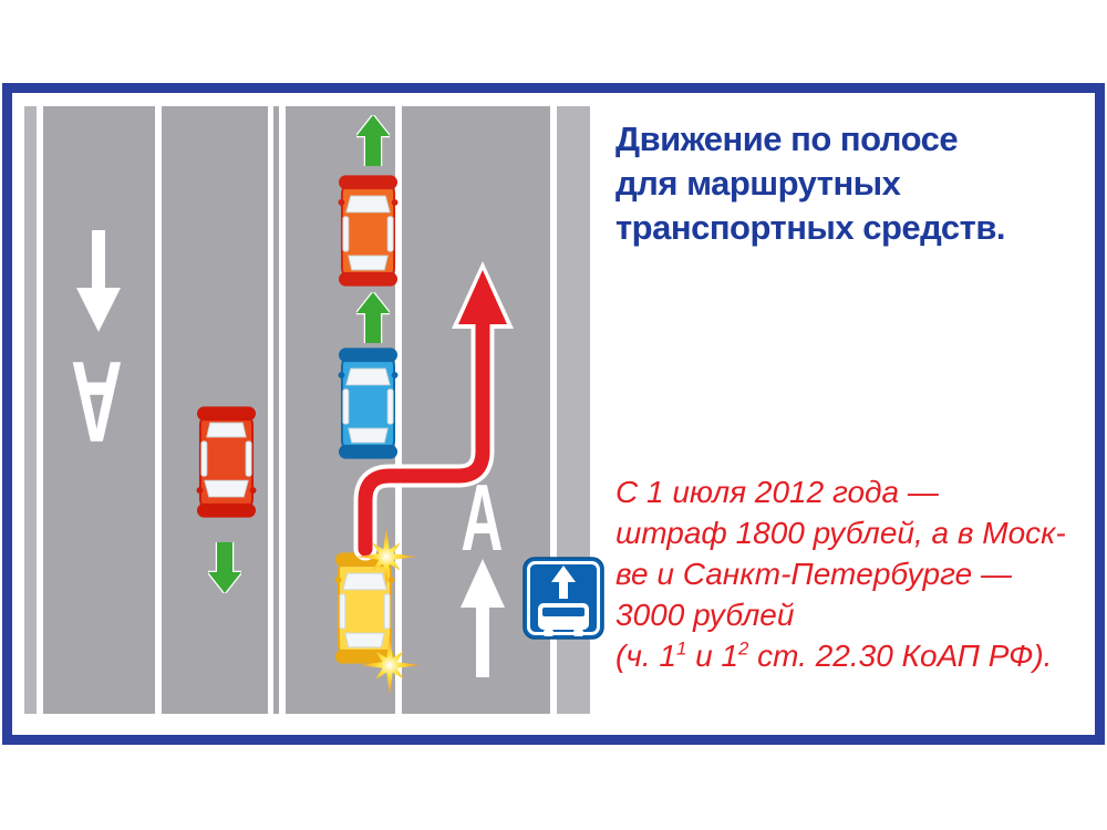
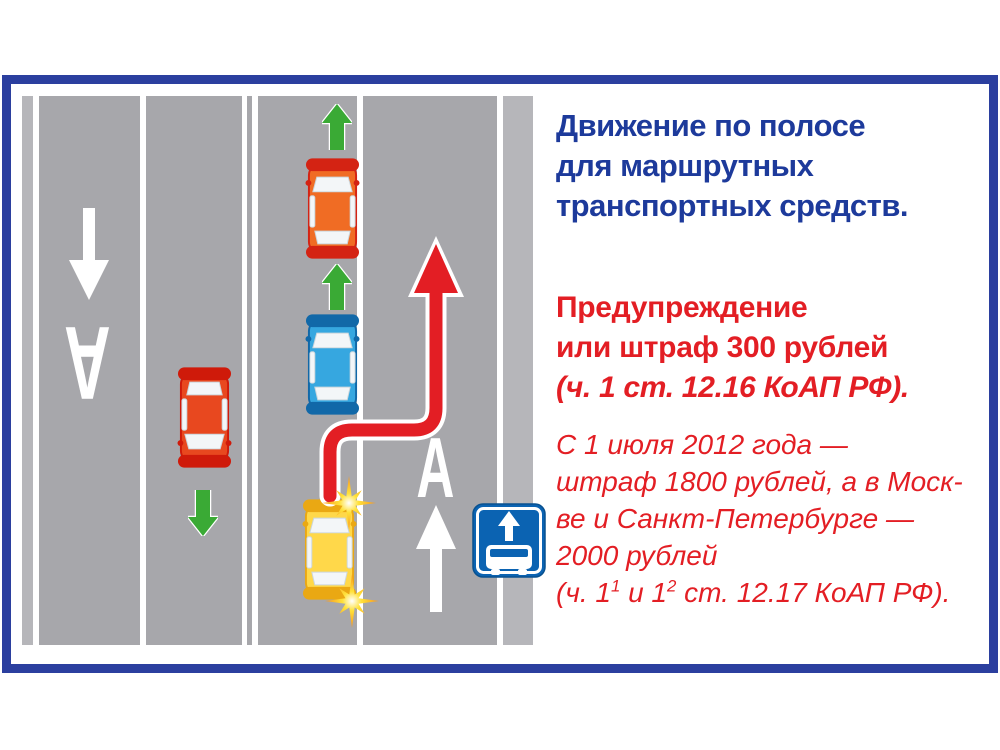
  А
  Движение по полосе
  для маршрутных
  транспортных средств.
+ Предупреждение
+ или штраф 300 рублей
+ (ч. 1 ст. 12.16 КоАП РФ).
  С 1 июля 2012 года —
  штраф 1800 рублей, а в Моск-
  ве и Санкт-Петербурге —
- 3000 рублей
+ 2000 рублей
- (ч. 11 и 12 ст. 22.30 КоАП РФ).
+ (ч. 11 и 12 ст. 12.17 КоАП РФ).
